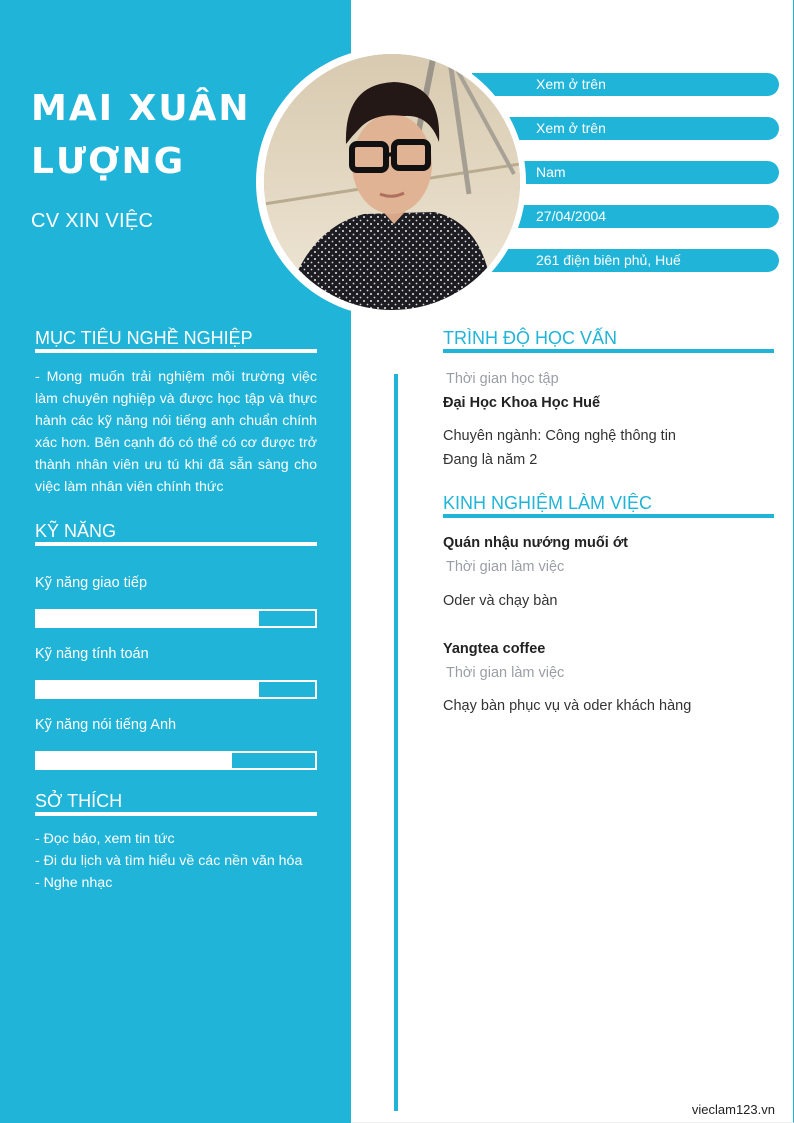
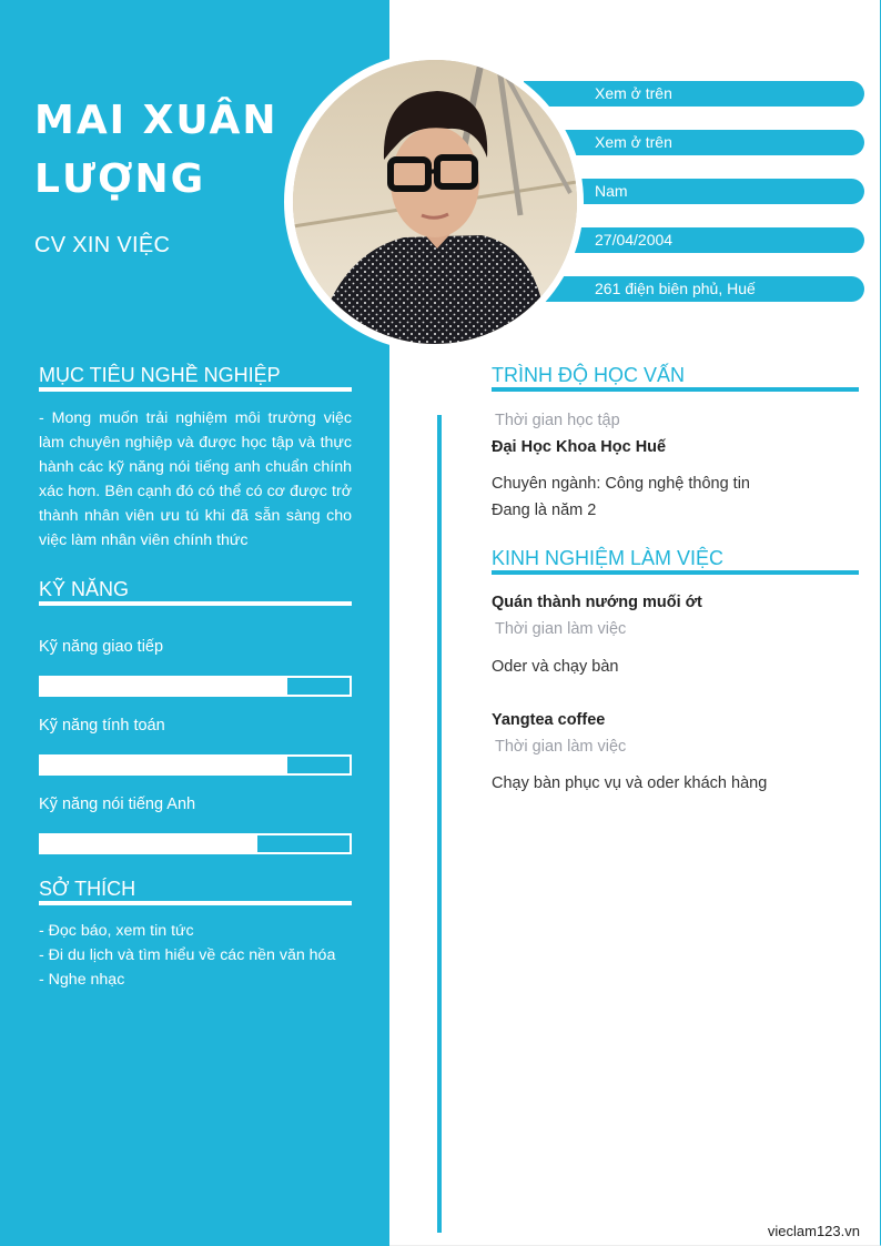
  MAI XUÂN
  LƯỢNG
  CV XIN VIỆC
  Xem ở trên
  Xem ở trên
  Nam
  27/04/2004
  261 điện biên phủ, Huế
  MỤC TIÊU NGHỀ NGHIỆP
  - Mong muốn trải nghiệm môi trường việc làm chuyên nghiệp và được học tập và thực hành các kỹ năng nói tiếng anh chuẩn chính xác hơn. Bên cạnh đó có thể có cơ được trở thành nhân viên ưu tú khi đã sẵn sàng cho việc làm nhân viên chính thức
  KỸ NĂNG
  Kỹ năng giao tiếp
  Kỹ năng tính toán
  Kỹ năng nói tiếng Anh
  SỞ THÍCH
  - Đọc báo, xem tin tức
  - Đi du lịch và tìm hiểu về các nền văn hóa
  - Nghe nhạc
  TRÌNH ĐỘ HỌC VẤN
  Thời gian học tập
  Đại Học Khoa Học Huế
  Chuyên ngành: Công nghệ thông tin
  Đang là năm 2
  KINH NGHIỆM LÀM VIỆC
- Quán nhậu nướng muối ớt
+ Quán thành nướng muối ớt
  Thời gian làm việc
  Oder và chạy bàn
  Yangtea coffee
  Thời gian làm việc
  Chạy bàn phục vụ và oder khách hàng
  vieclam123.vn
